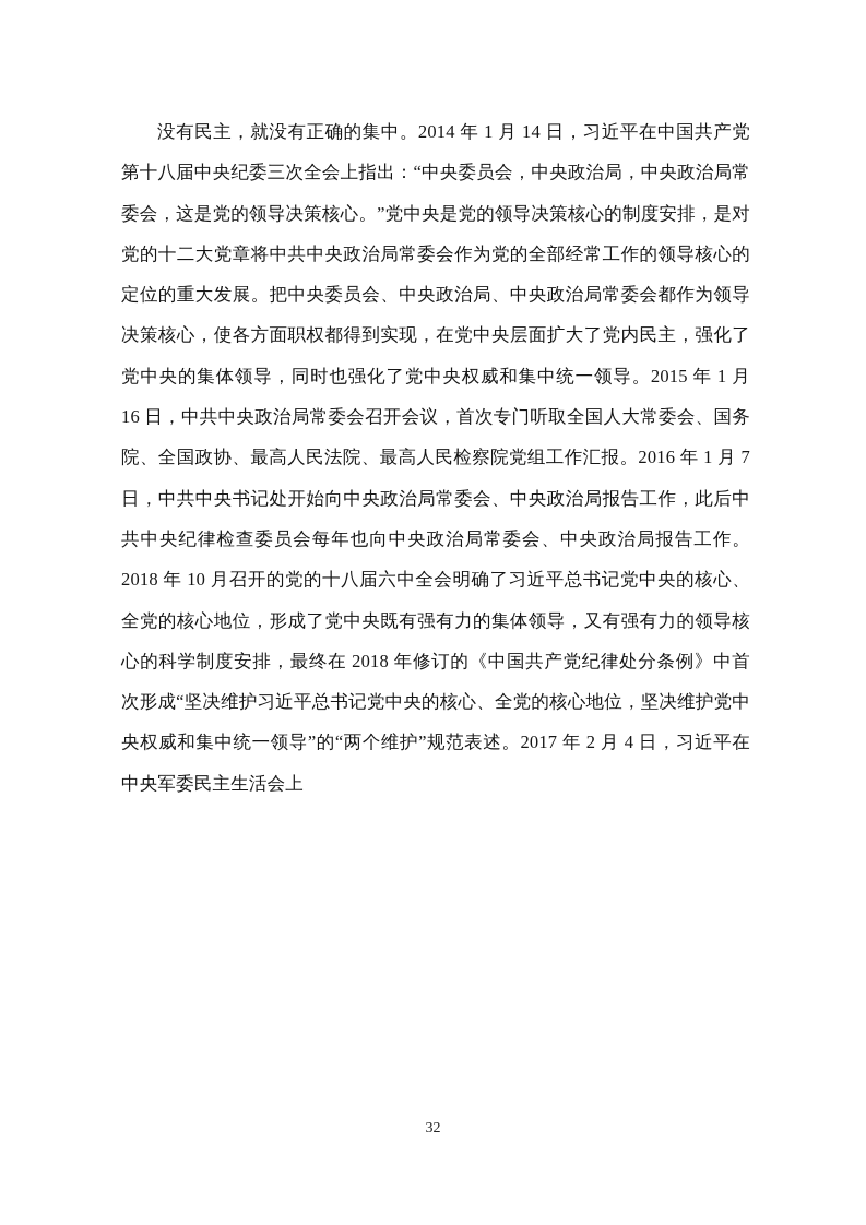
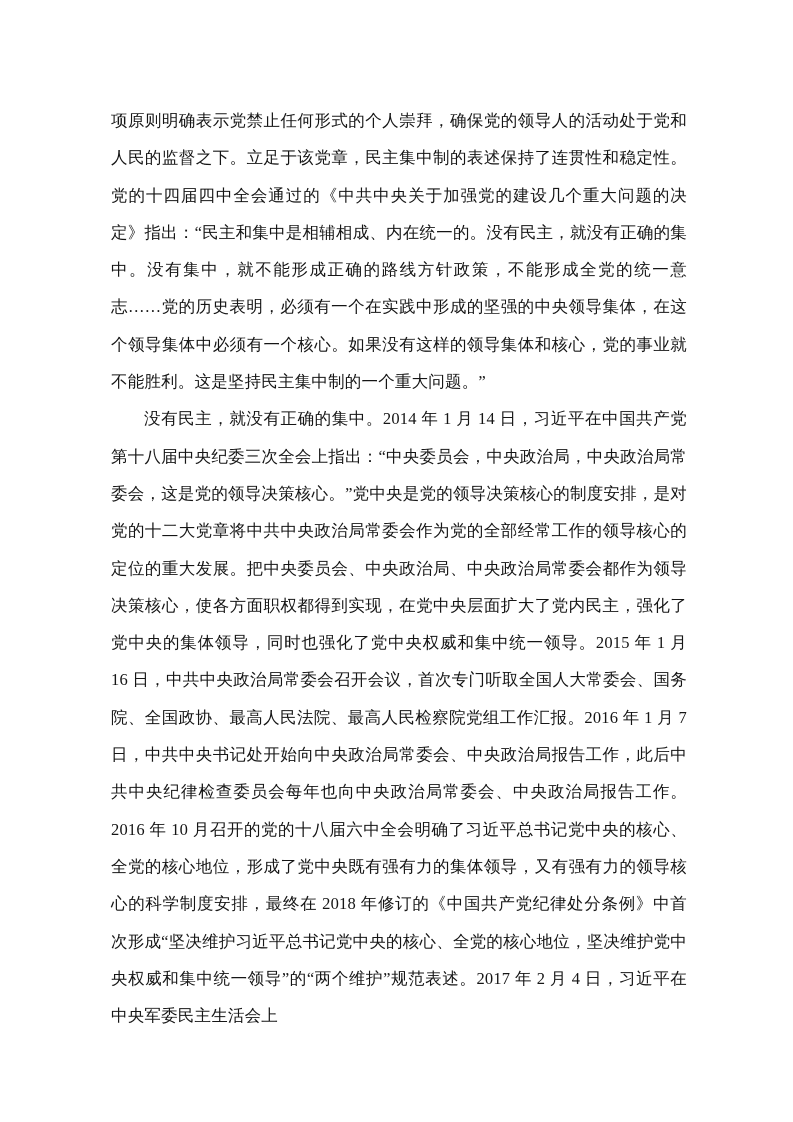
+ 项原则明确表示党禁止任何形式的个人崇拜，确保党的领导人的活动处于党和人民的监督之下。立足于该党章，民主集中制的表述保持了连贯性和稳定性。党的十四届四中全会通过的《中共中央关于加强党的建设几个重大问题的决定》指出：“民主和集中是相辅相成、内在统一的。没有民主，就没有正确的集中。没有集中，就不能形成正确的路线方针政策，不能形成全党的统一意志……党的历史表明，必须有一个在实践中形成的坚强的中央领导集体，在这个领导集体中必须有一个核心。如果没有这样的领导集体和核心，党的事业就不能胜利。这是坚持民主集中制的一个重大问题。”
- 没有民主，就没有正确的集中。2014 年 1 月 14 日，习近平在中国共产党第十八届中央纪委三次全会上指出：“中央委员会，中央政治局，中央政治局常委会，这是党的领导决策核心。”党中央是党的领导决策核心的制度安排，是对党的十二大党章将中共中央政治局常委会作为党的全部经常工作的领导核心的定位的重大发展。把中央委员会、中央政治局、中央政治局常委会都作为领导决策核心，使各方面职权都得到实现，在党中央层面扩大了党内民主，强化了党中央的集体领导，同时也强化了党中央权威和集中统一领导。2015 年 1 月 16 日，中共中央政治局常委会召开会议，首次专门听取全国人大常委会、国务院、全国政协、最高人民法院、最高人民检察院党组工作汇报。2016 年 1 月 7 日，中共中央书记处开始向中央政治局常委会、中央政治局报告工作，此后中共中央纪律检查委员会每年也向中央政治局常委会、中央政治局报告工作。2018 年 10 月召开的党的十八届六中全会明确了习近平总书记党中央的核心、全党的核心地位，形成了党中央既有强有力的集体领导，又有强有力的领导核心的科学制度安排，最终在 2018 年修订的《中国共产党纪律处分条例》中首次形成“坚决维护习近平总书记党中央的核心、全党的核心地位，坚决维护党中央权威和集中统一领导”的“两个维护”规范表述。2017 年 2 月 4 日，习近平在中央军委民主生活会上
+ 没有民主，就没有正确的集中。2014 年 1 月 14 日，习近平在中国共产党第十八届中央纪委三次全会上指出：“中央委员会，中央政治局，中央政治局常委会，这是党的领导决策核心。”党中央是党的领导决策核心的制度安排，是对党的十二大党章将中共中央政治局常委会作为党的全部经常工作的领导核心的定位的重大发展。把中央委员会、中央政治局、中央政治局常委会都作为领导决策核心，使各方面职权都得到实现，在党中央层面扩大了党内民主，强化了党中央的集体领导，同时也强化了党中央权威和集中统一领导。2015 年 1 月 16 日，中共中央政治局常委会召开会议，首次专门听取全国人大常委会、国务院、全国政协、最高人民法院、最高人民检察院党组工作汇报。2016 年 1 月 7 日，中共中央书记处开始向中央政治局常委会、中央政治局报告工作，此后中共中央纪律检查委员会每年也向中央政治局常委会、中央政治局报告工作。2016 年 10 月召开的党的十八届六中全会明确了习近平总书记党中央的核心、全党的核心地位，形成了党中央既有强有力的集体领导，又有强有力的领导核心的科学制度安排，最终在 2018 年修订的《中国共产党纪律处分条例》中首次形成“坚决维护习近平总书记党中央的核心、全党的核心地位，坚决维护党中央权威和集中统一领导”的“两个维护”规范表述。2017 年 2 月 4 日，习近平在中央军委民主生活会上
- 32
